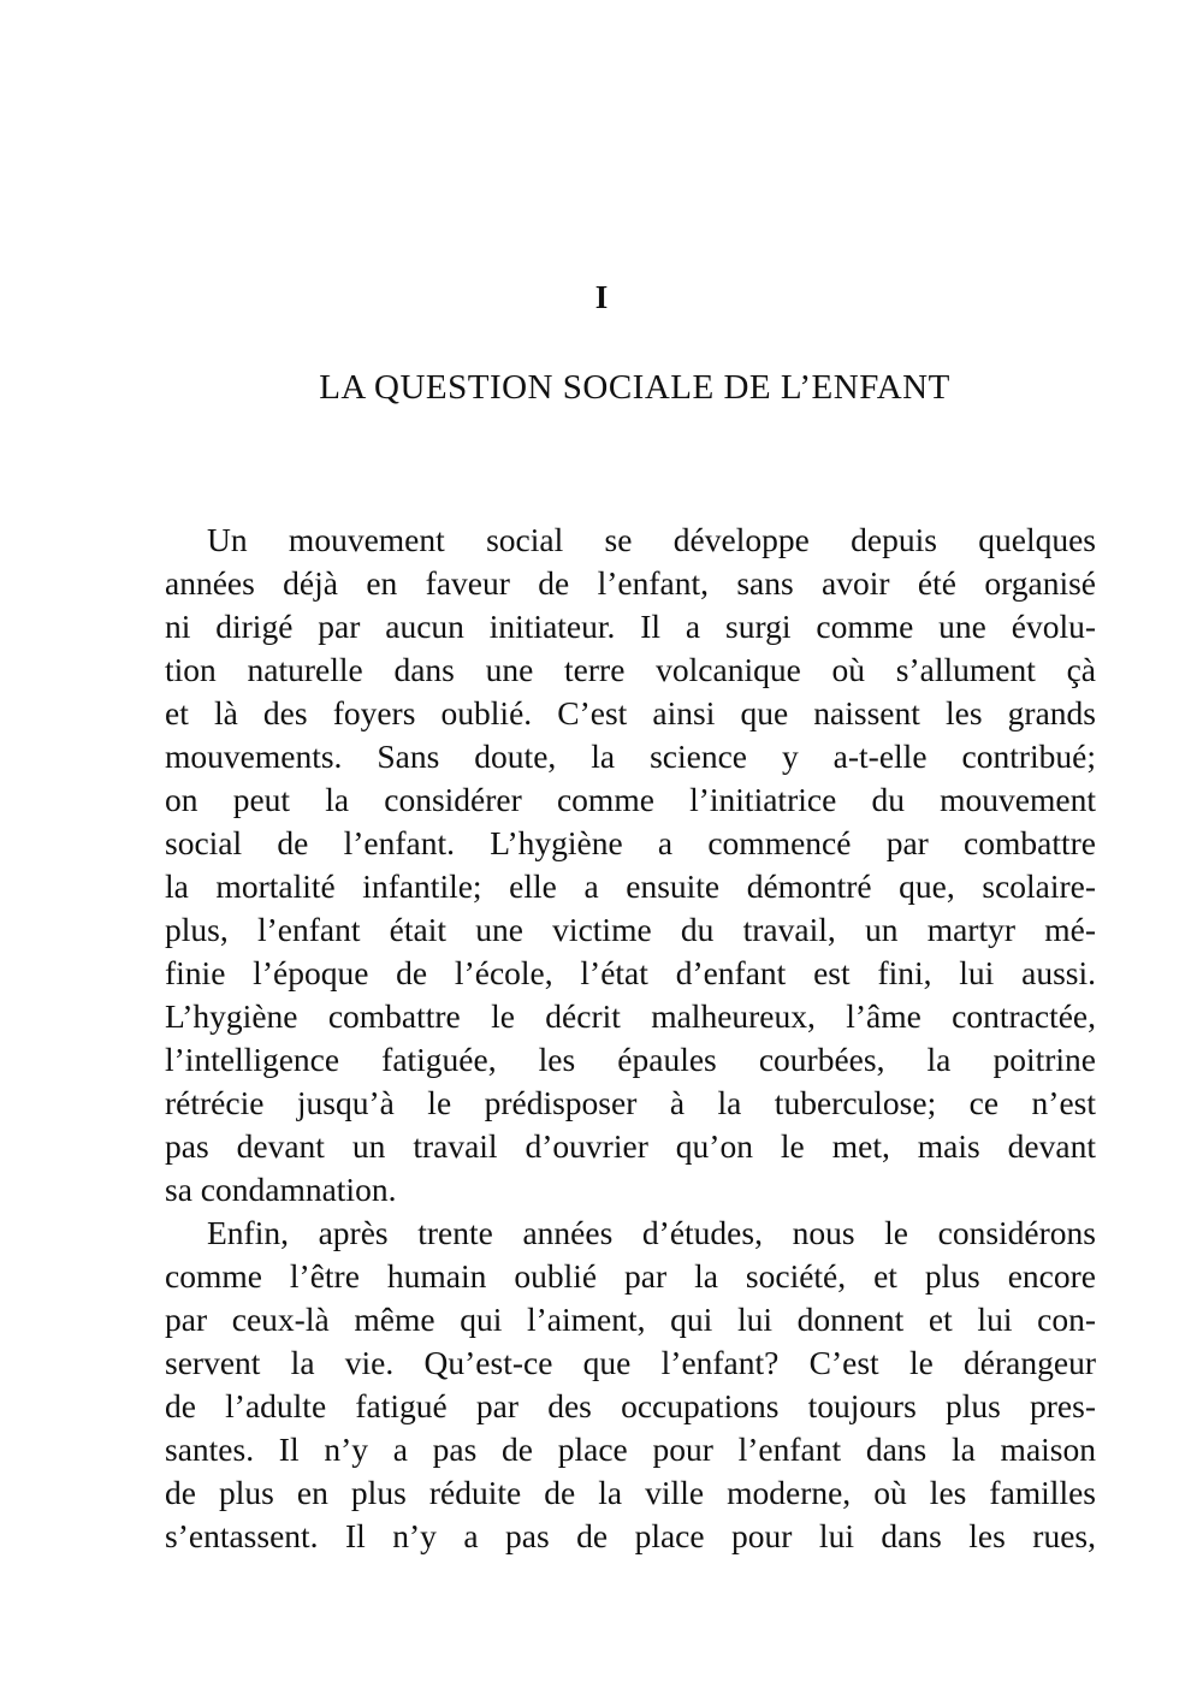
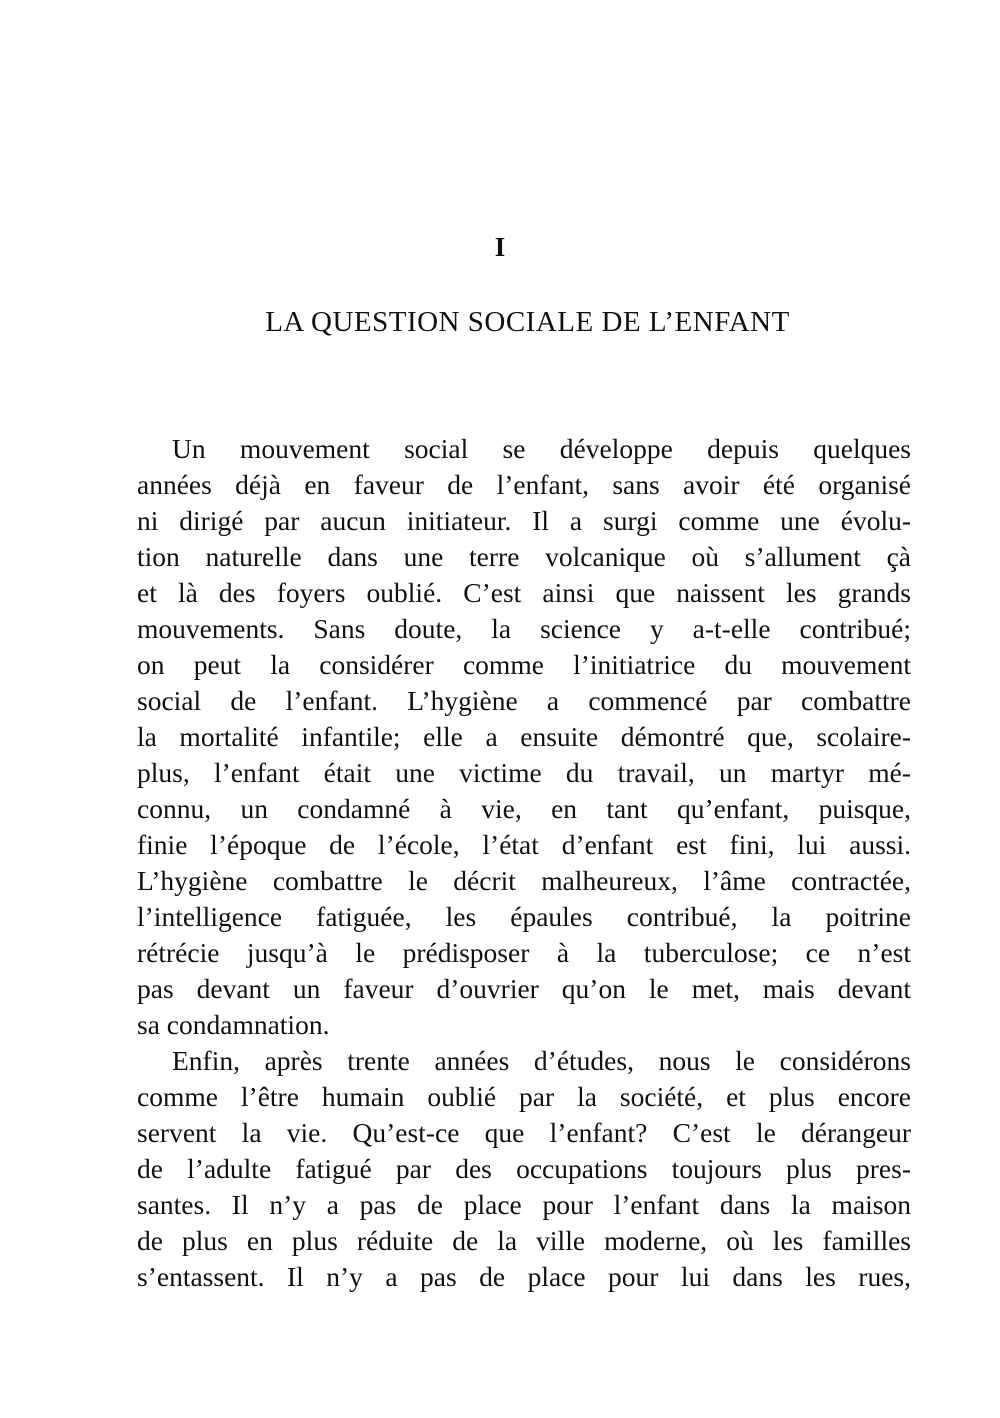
  I
  LA QUESTION SOCIALE DE L’ENFANT
  Un mouvement social se développe depuis quelques
  années déjà en faveur de l’enfant, sans avoir été organisé
  ni dirigé par aucun initiateur. Il a surgi comme une évolu-
  tion naturelle dans une terre volcanique où s’allument çà
  et là des foyers oublié. C’est ainsi que naissent les grands
  mouvements. Sans doute, la science y a-t-elle contribué;
  on peut la considérer comme l’initiatrice du mouvement
  social de l’enfant. L’hygiène a commencé par combattre
  la mortalité infantile; elle a ensuite démontré que, scolaire-
  plus, l’enfant était une victime du travail, un martyr mé-
+ connu, un condamné à vie, en tant qu’enfant, puisque,
  finie l’époque de l’école, l’état d’enfant est fini, lui aussi.
  L’hygiène combattre le décrit malheureux, l’âme contractée,
- l’intelligence fatiguée, les épaules courbées, la poitrine
+ l’intelligence fatiguée, les épaules contribué, la poitrine
  rétrécie jusqu’à le prédisposer à la tuberculose; ce n’est
- pas devant un travail d’ouvrier qu’on le met, mais devant
+ pas devant un faveur d’ouvrier qu’on le met, mais devant
  sa condamnation.
  Enfin, après trente années d’études, nous le considérons
  comme l’être humain oublié par la société, et plus encore
- par ceux-là même qui l’aiment, qui lui donnent et lui con-
  servent la vie. Qu’est-ce que l’enfant? C’est le dérangeur
  de l’adulte fatigué par des occupations toujours plus pres-
  santes. Il n’y a pas de place pour l’enfant dans la maison
  de plus en plus réduite de la ville moderne, où les familles
  s’entassent. Il n’y a pas de place pour lui dans les rues,
